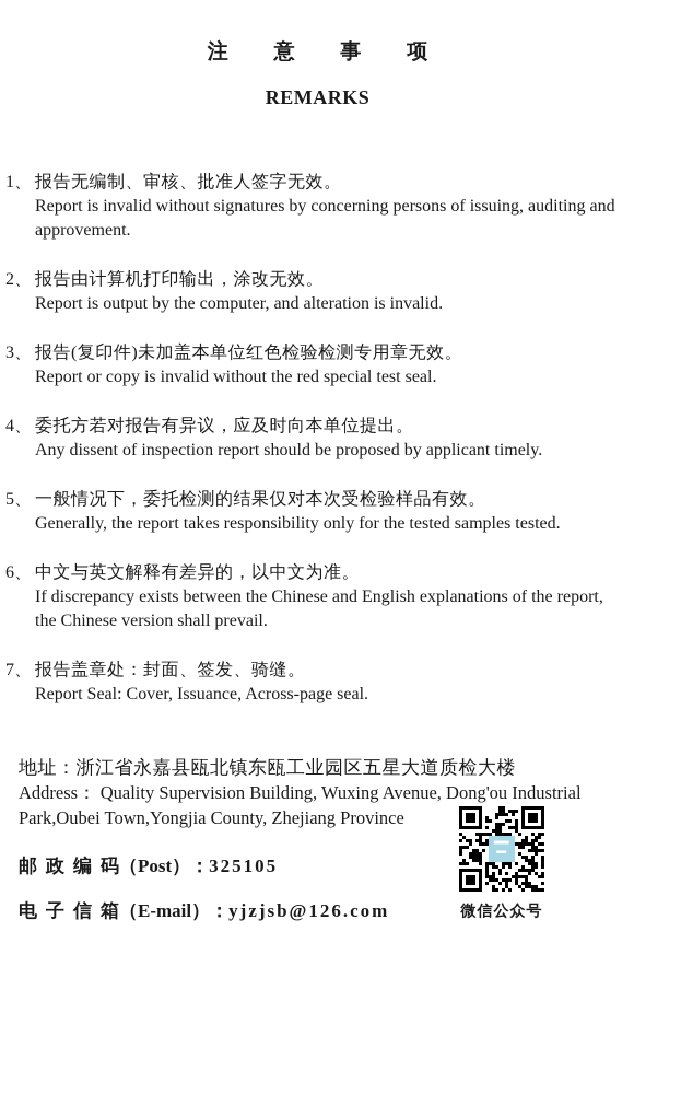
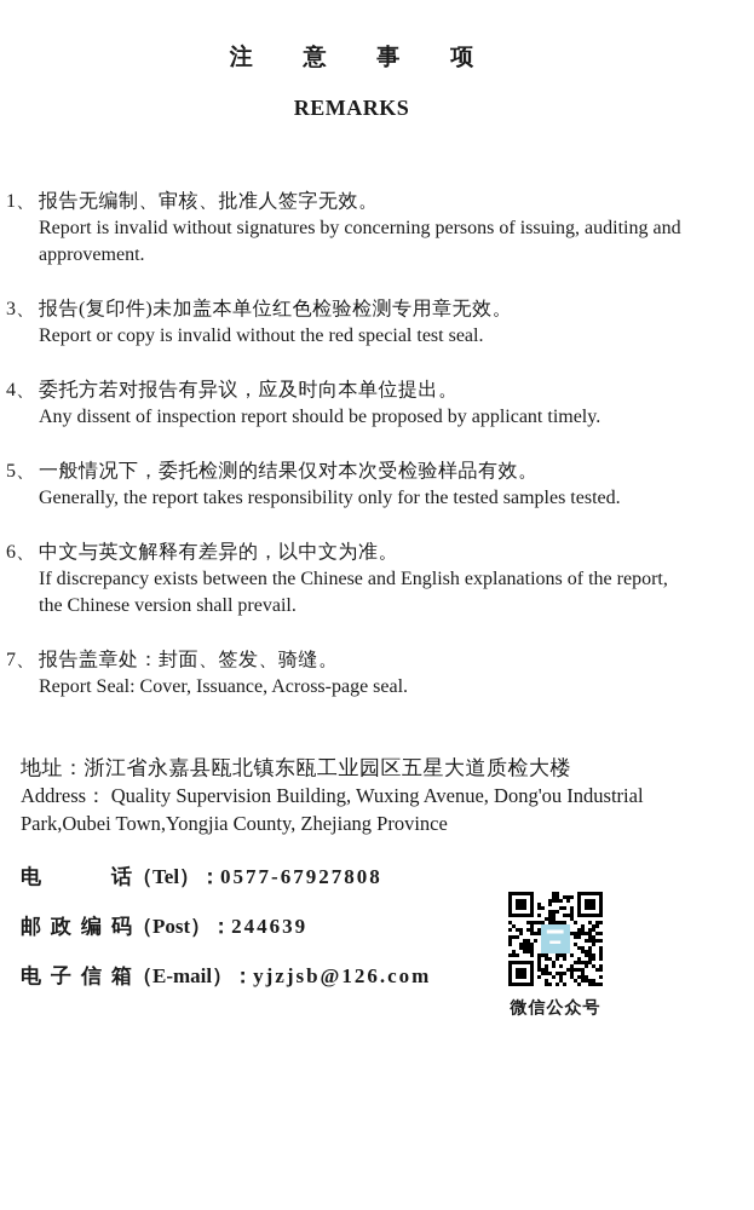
  注意事项
  REMARKS
  1、
  报告无编制、审核、批准人签字无效。
  Report is invalid without signatures by concerning persons of issuing, auditing and approvement.
- 2、
- 报告由计算机打印输出，涂改无效。
- Report is output by the computer, and alteration is invalid.
  3、
  报告(复印件)未加盖本单位红色检验检测专用章无效。
  Report or copy is invalid without the red special test seal.
  4、
  委托方若对报告有异议，应及时向本单位提出。
  Any dissent of inspection report should be proposed by applicant timely.
  5、
  一般情况下，委托检测的结果仅对本次受检验样品有效。
  Generally, the report takes responsibility only for the tested samples tested.
  6、
  中文与英文解释有差异的，以中文为准。
  If discrepancy exists between the Chinese and English explanations of the report, the Chinese version shall prevail.
  7、
  报告盖章处：封面、签发、骑缝。
  Report Seal: Cover, Issuance, Across-page seal.
  地址：浙江省永嘉县瓯北镇东瓯工业园区五星大道质检大楼
  Address： Quality Supervision Building, Wuxing Avenue, Dong'ou Industrial Park,Oubei Town,Yongjia County, Zhejiang Province
+ 电话（Tel）：0577-67927808
- 邮政编码（Post）：325105
+ 邮政编码（Post）：244639
  电子信箱（E-mail）：yjzjsb@126.com
  微信公众号
